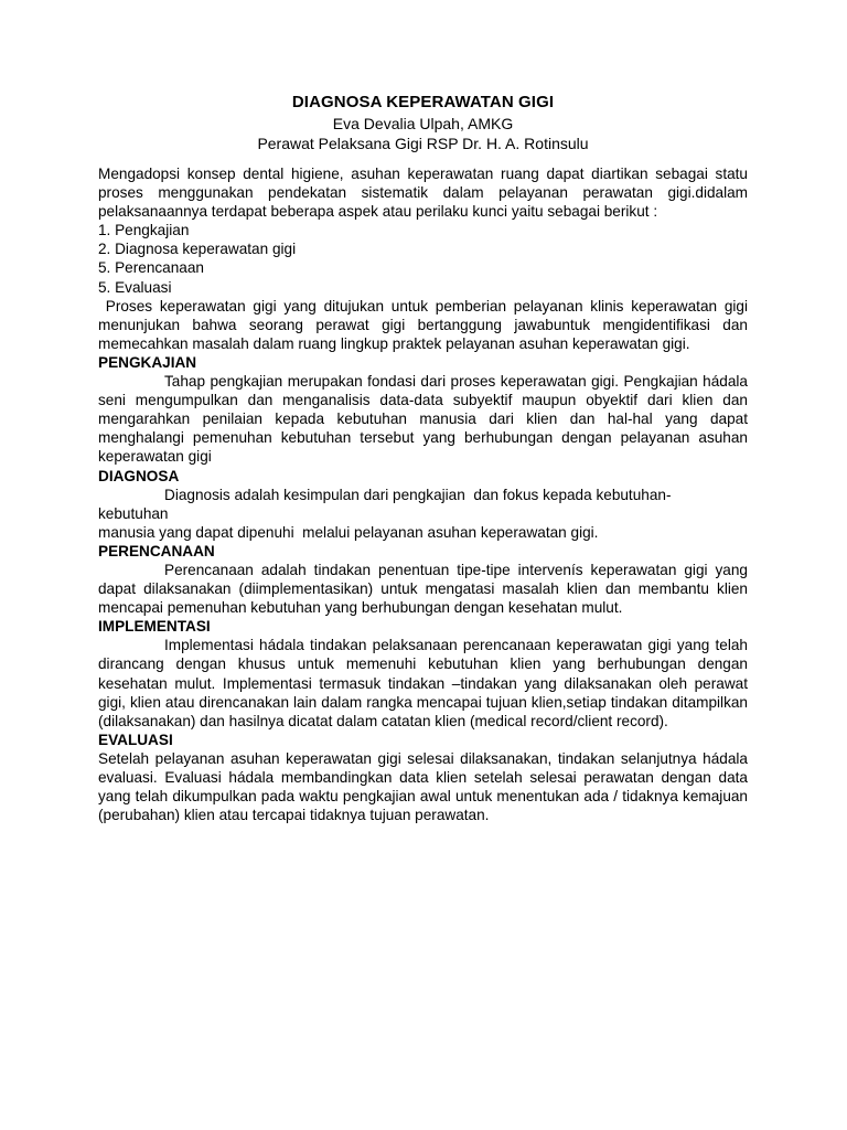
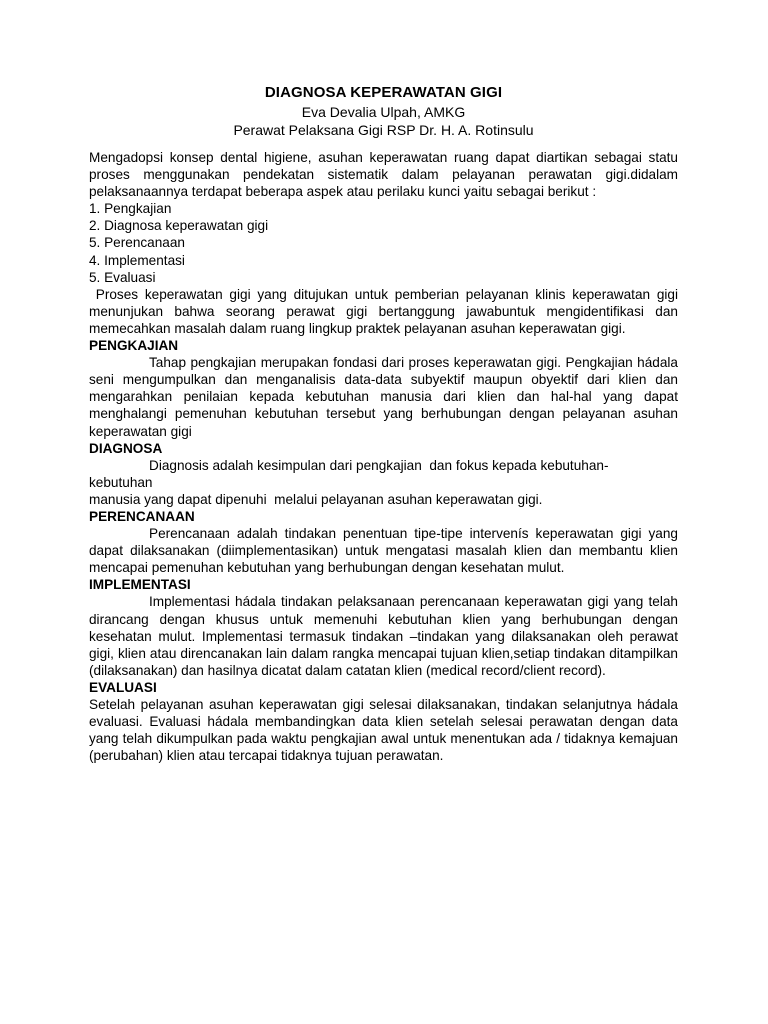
  DIAGNOSA KEPERAWATAN GIGI
  Eva Devalia Ulpah, AMKG
  Perawat Pelaksana Gigi RSP Dr. H. A. Rotinsulu
  Mengadopsi konsep dental higiene, asuhan keperawatan ruang dapat diartikan sebagai statu proses menggunakan pendekatan sistematik dalam pelayanan perawatan gigi.didalam pelaksanaannya terdapat beberapa aspek atau perilaku kunci yaitu sebagai berikut :
  1. Pengkajian
  2. Diagnosa keperawatan gigi
  5. Perencanaan
+ 4. Implementasi
  5. Evaluasi
  Proses keperawatan gigi yang ditujukan untuk pemberian pelayanan klinis keperawatan gigi menunjukan bahwa seorang perawat gigi bertanggung jawabuntuk mengidentifikasi dan memecahkan masalah dalam ruang lingkup praktek pelayanan asuhan keperawatan gigi.
  PENGKAJIAN
  Tahap pengkajian merupakan fondasi dari proses keperawatan gigi. Pengkajian hádala seni mengumpulkan dan menganalisis data-data subyektif maupun obyektif dari klien dan mengarahkan penilaian kepada kebutuhan manusia dari klien dan hal-hal yang dapat menghalangi pemenuhan kebutuhan tersebut yang berhubungan dengan pelayanan asuhan keperawatan gigi
  DIAGNOSA
  Diagnosis adalah kesimpulan dari pengkajian dan fokus kepada kebutuhan-
  kebutuhan
  manusia yang dapat dipenuhi melalui pelayanan asuhan keperawatan gigi.
  PERENCANAAN
  Perencanaan adalah tindakan penentuan tipe-tipe intervenís keperawatan gigi yang dapat dilaksanakan (diimplementasikan) untuk mengatasi masalah klien dan membantu klien mencapai pemenuhan kebutuhan yang berhubungan dengan kesehatan mulut.
  IMPLEMENTASI
  Implementasi hádala tindakan pelaksanaan perencanaan keperawatan gigi yang telah dirancang dengan khusus untuk memenuhi kebutuhan klien yang berhubungan dengan kesehatan mulut. Implementasi termasuk tindakan –tindakan yang dilaksanakan oleh perawat gigi, klien atau direncanakan lain dalam rangka mencapai tujuan klien,setiap tindakan ditampilkan (dilaksanakan) dan hasilnya dicatat dalam catatan klien (medical record/client record).
  EVALUASI
  Setelah pelayanan asuhan keperawatan gigi selesai dilaksanakan, tindakan selanjutnya hádala evaluasi. Evaluasi hádala membandingkan data klien setelah selesai perawatan dengan data yang telah dikumpulkan pada waktu pengkajian awal untuk menentukan ada / tidaknya kemajuan (perubahan) klien atau tercapai tidaknya tujuan perawatan.
